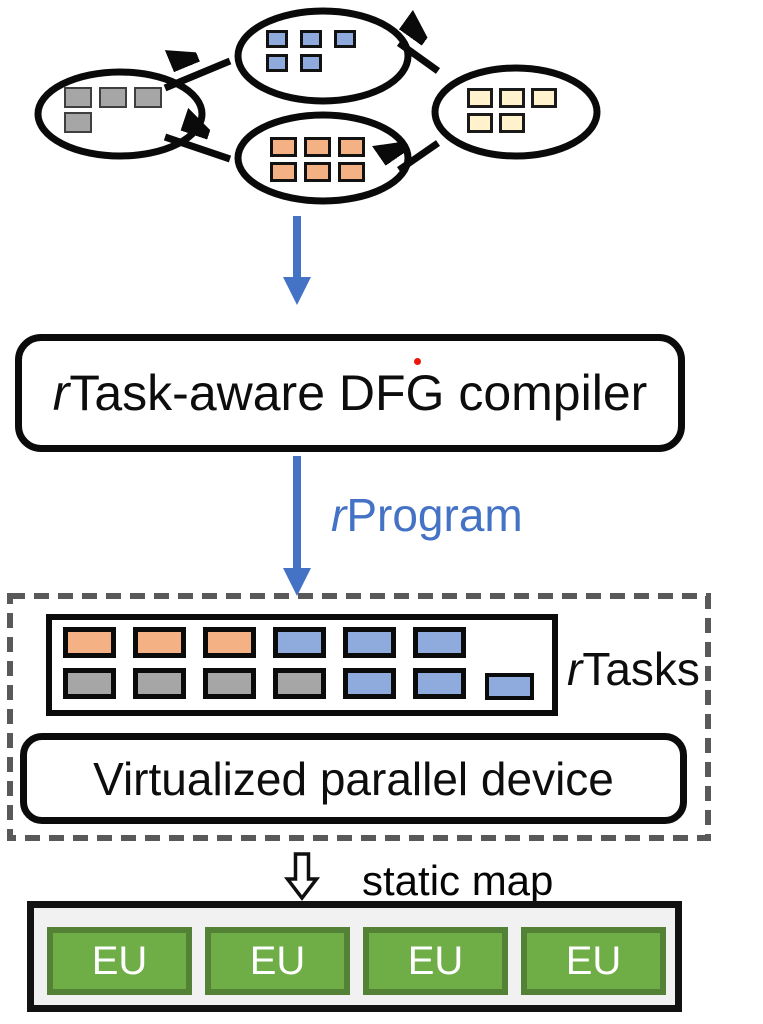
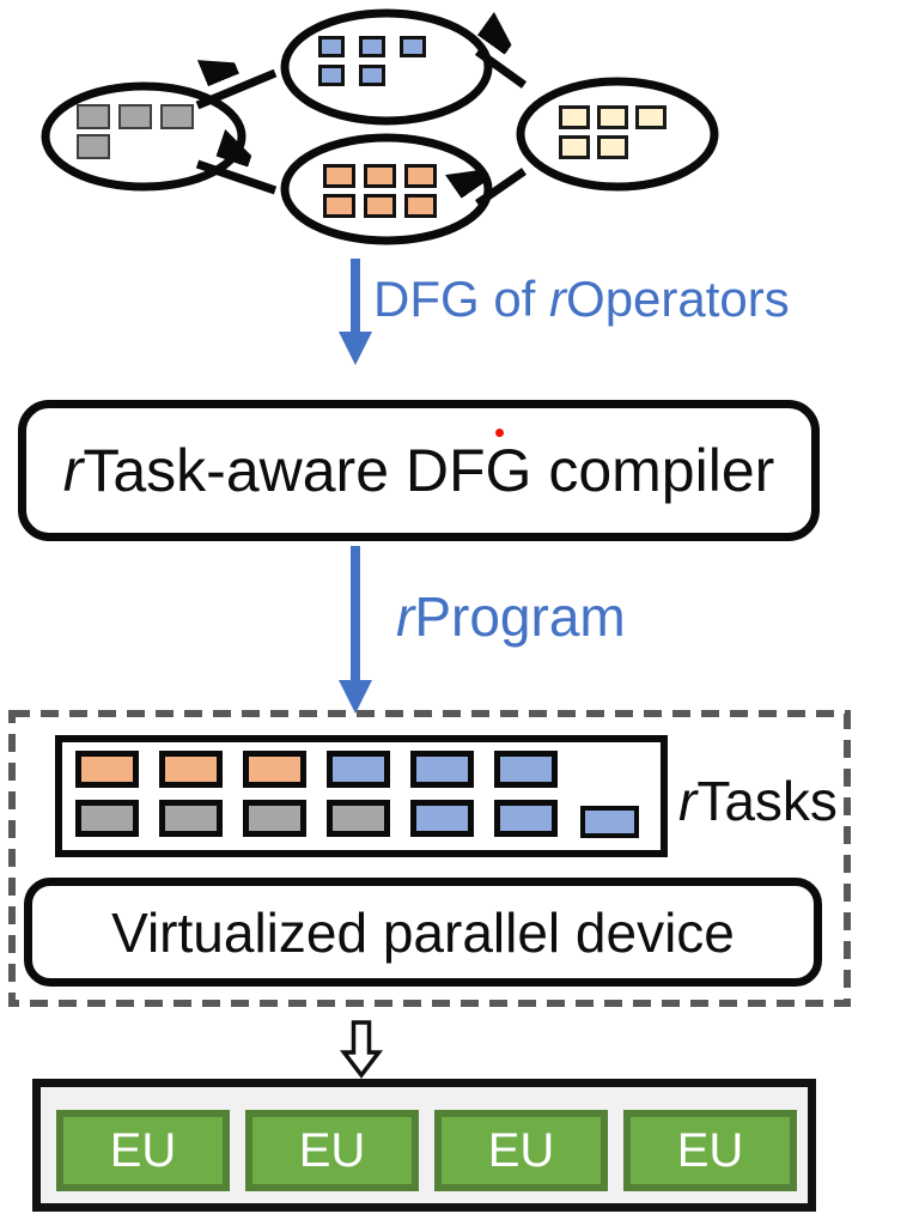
+ DFG of rOperators
  rTask-aware DFG compiler
  rProgram
  rTasks
  Virtualized parallel device
- static map
  EU
  EU
  EU
  EU
